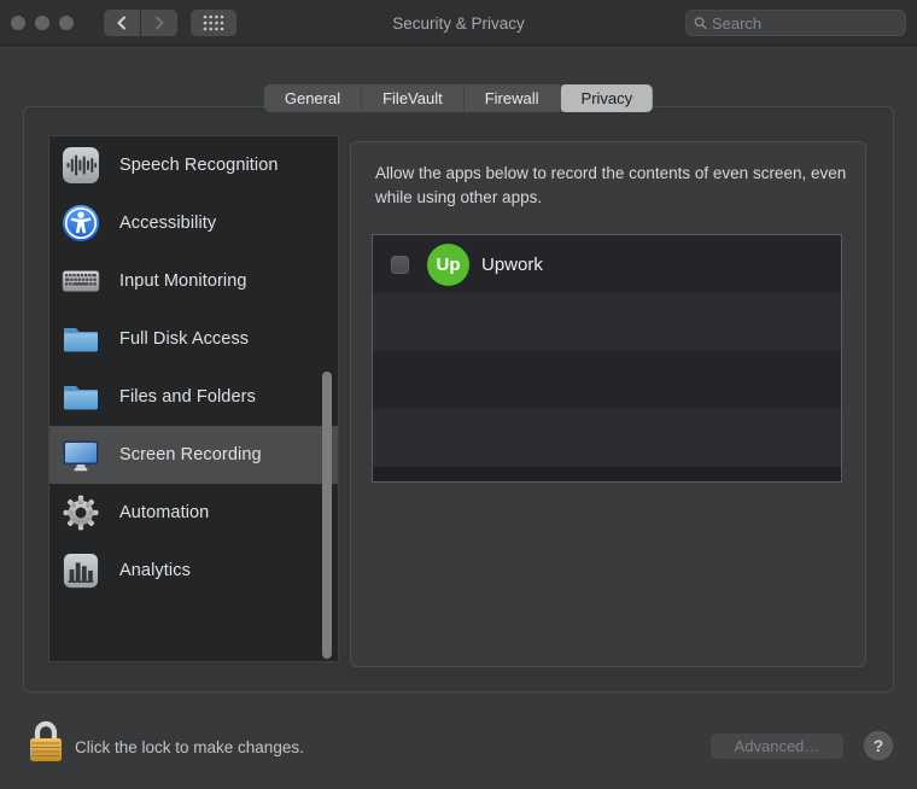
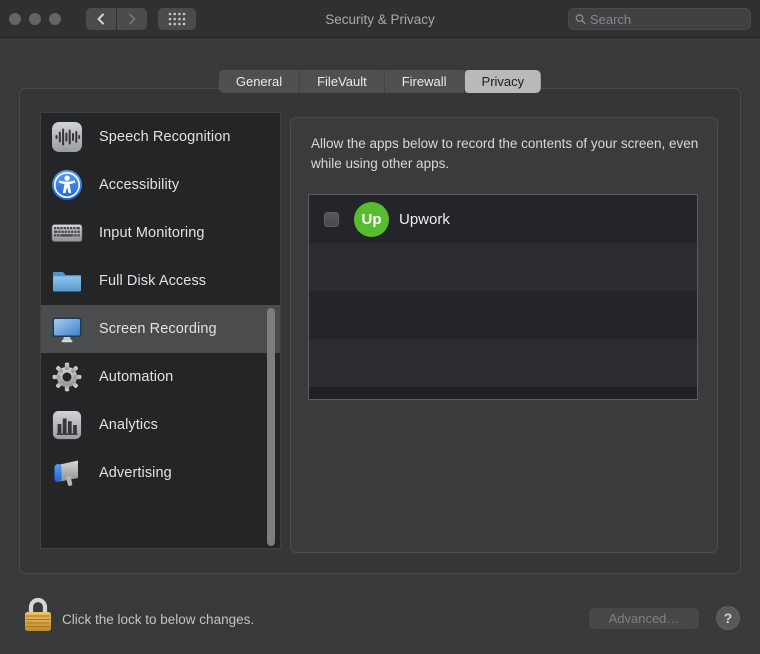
  Security & Privacy
  Search
  General
  FileVault
  Firewall
  Privacy
  Speech Recognition
  Accessibility
  Input Monitoring
  Full Disk Access
- Files and Folders
  Screen Recording
  Automation
  Analytics
+ Advertising
- Allow the apps below to record the contents of even screen, even while using other apps.
+ Allow the apps below to record the contents of your screen, even while using other apps.
  Up
  Upwork
- Click the lock to make changes.
+ Click the lock to below changes.
  Advanced…
  ?
